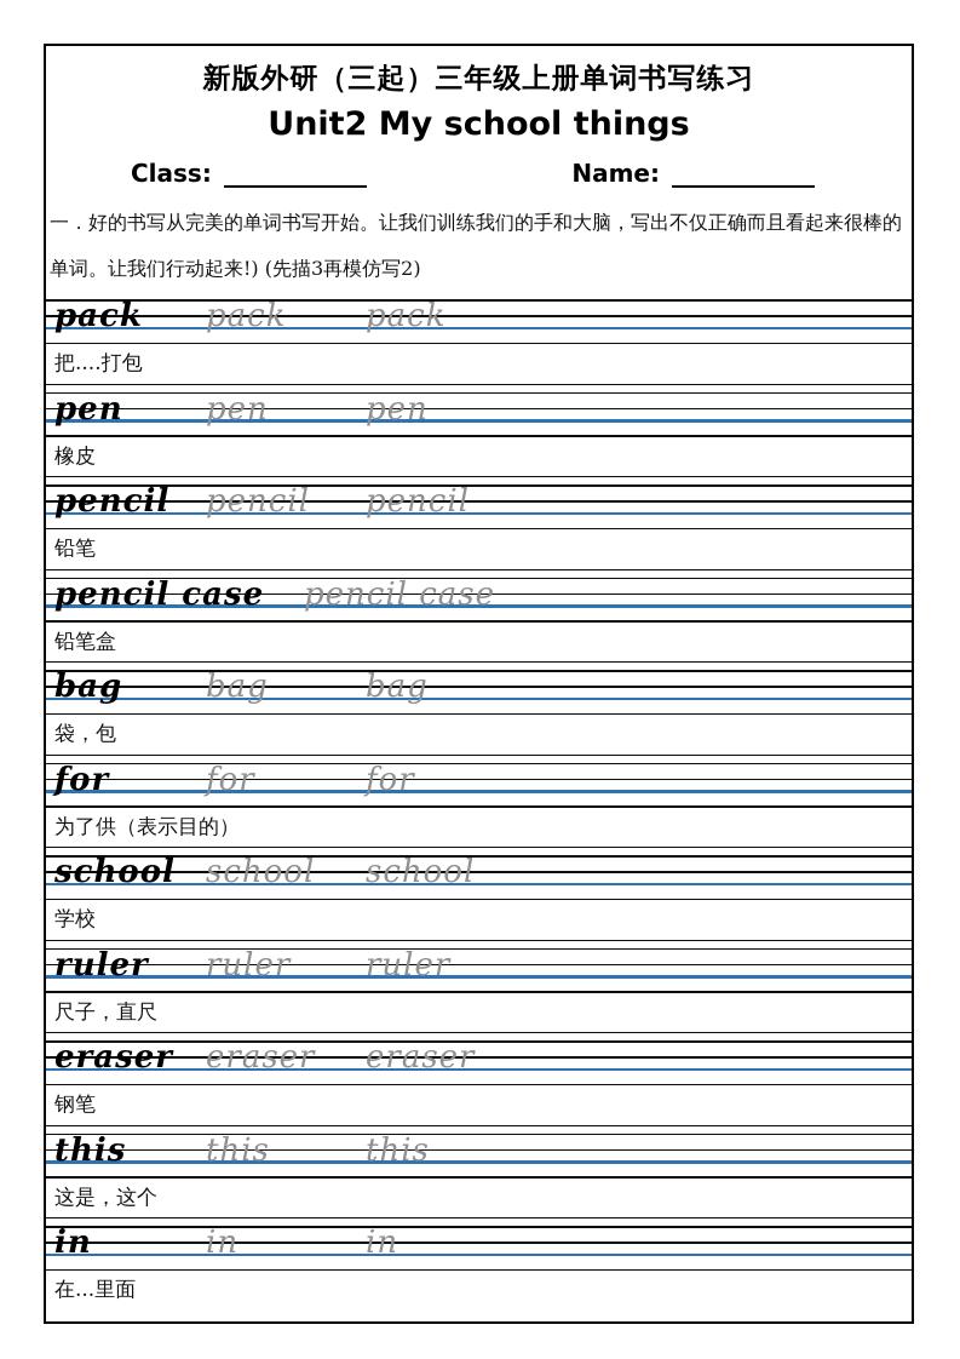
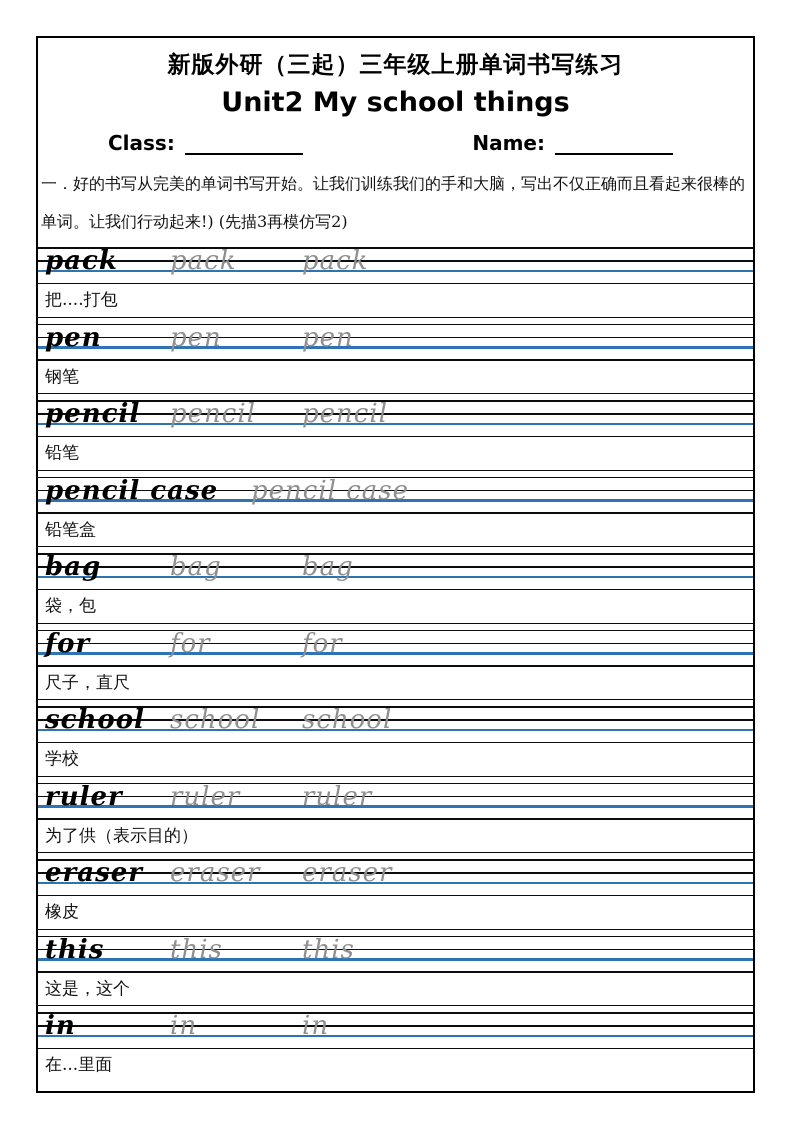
  新版外研（三起）三年级上册单词书写练习
  Unit2 My school things
  Class:
  Name:
  一．好的书写从完美的单词书写开始。让我们训练我们的手和大脑，写出不仅正确而且看起来很棒的
  单词。让我们行动起来!) (先描3再模仿写2)
  pack
  pack
  pack
  把....打包
  pen
  pen
  pen
- 橡皮
+ 钢笔
  pencil
  pencil
  pencil
  铅笔
  pencil case
  pencil case
  铅笔盒
  bag
  bag
  bag
  袋，包
  for
  for
  for
- 为了供（表示目的）
+ 尺子，直尺
  school
  school
  school
  学校
  ruler
  ruler
  ruler
- 尺子，直尺
+ 为了供（表示目的）
  eraser
  eraser
  eraser
- 钢笔
+ 橡皮
  this
  this
  this
  这是，这个
  in
  in
  in
  在...里面
